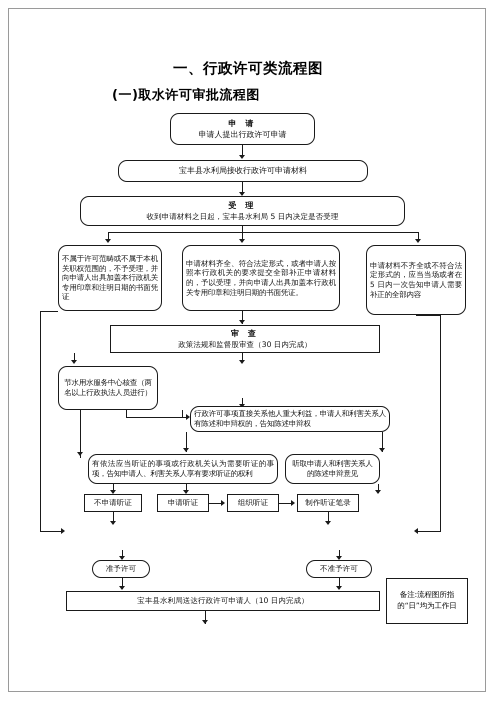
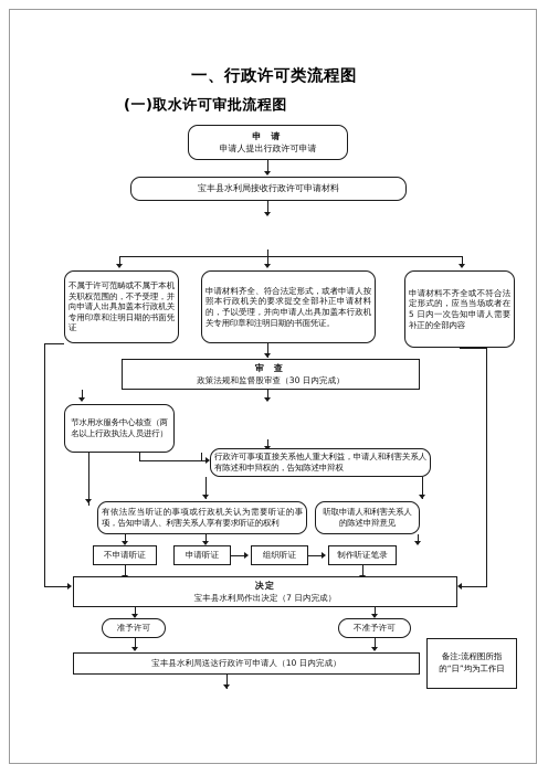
  一、行政许可类流程图
  (一)取水许可审批流程图
  申 请
  申请人提出行政许可申请
  宝丰县水利局接收行政许可申请材料
- 受 理
- 收到申请材料之日起，宝丰县水利局 5 日内决定是否受理
  不属于许可范畴或不属于本机关职权范围的，不予受理，并向申请人出具加盖本行政机关专用印章和注明日期的书面凭证
  申请材料齐全、符合法定形式，或者申请人按照本行政机关的要求提交全部补正申请材料的，予以受理，并向申请人出具加盖本行政机关专用印章和注明日期的书面凭证。
  申请材料不齐全或不符合法定形式的，应当当场或者在 5 日内一次告知申请人需要补正的全部内容
  审 查
  政策法规和监督股审查（30 日内完成）
  节水用水服务中心核查（两名以上行政执法人员进行）
  行政许可事项直接关系他人重大利益，申请人和利害关系人有陈述和申辩权的，告知陈述申辩权
  有依法应当听证的事项或行政机关认为需要听证的事项，告知申请人、利害关系人享有要求听证的权利
  听取申请人和利害关系人的陈述申辩意见
  不申请听证
  申请听证
  组织听证
  制作听证笔录
+ 决定
+ 宝丰县水利局作出决定（7 日内完成）
  准予许可
  不准予许可
  宝丰县水利局送达行政许可申请人（10 日内完成）
  备注:流程图所指的“日”均为工作日
